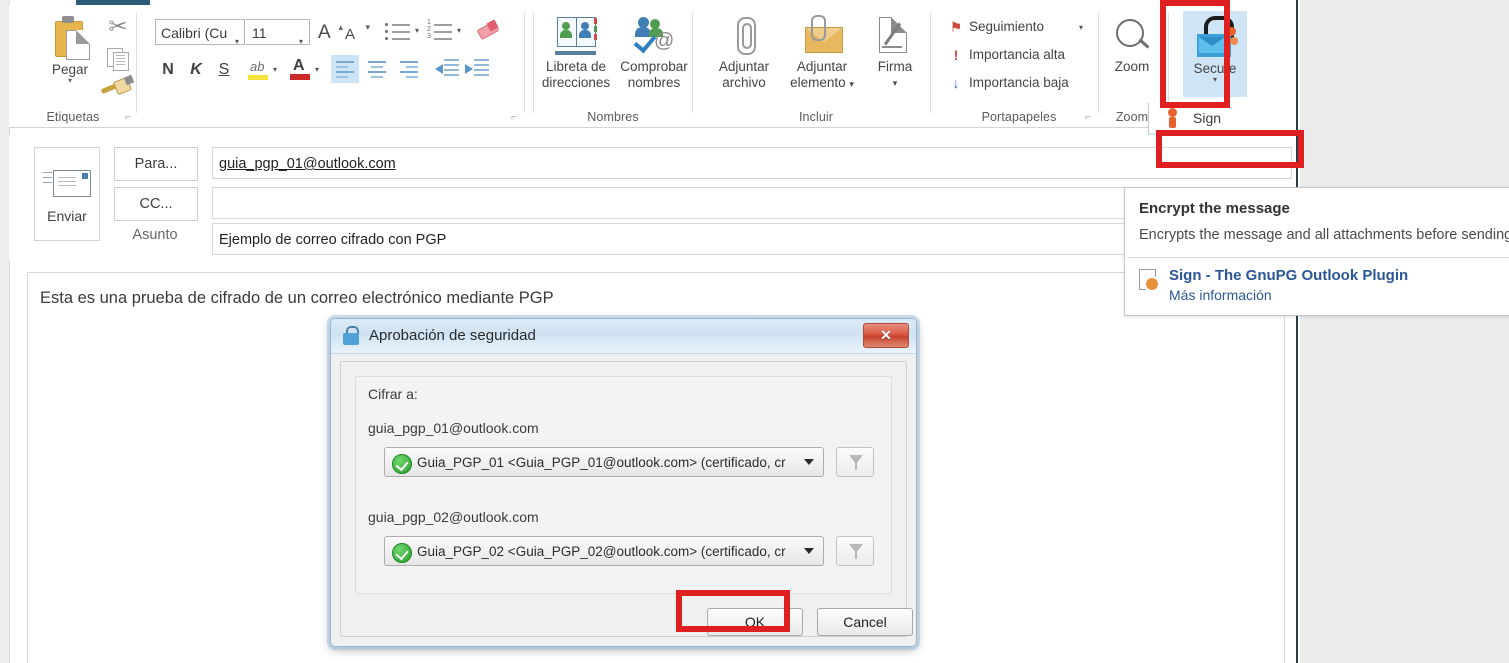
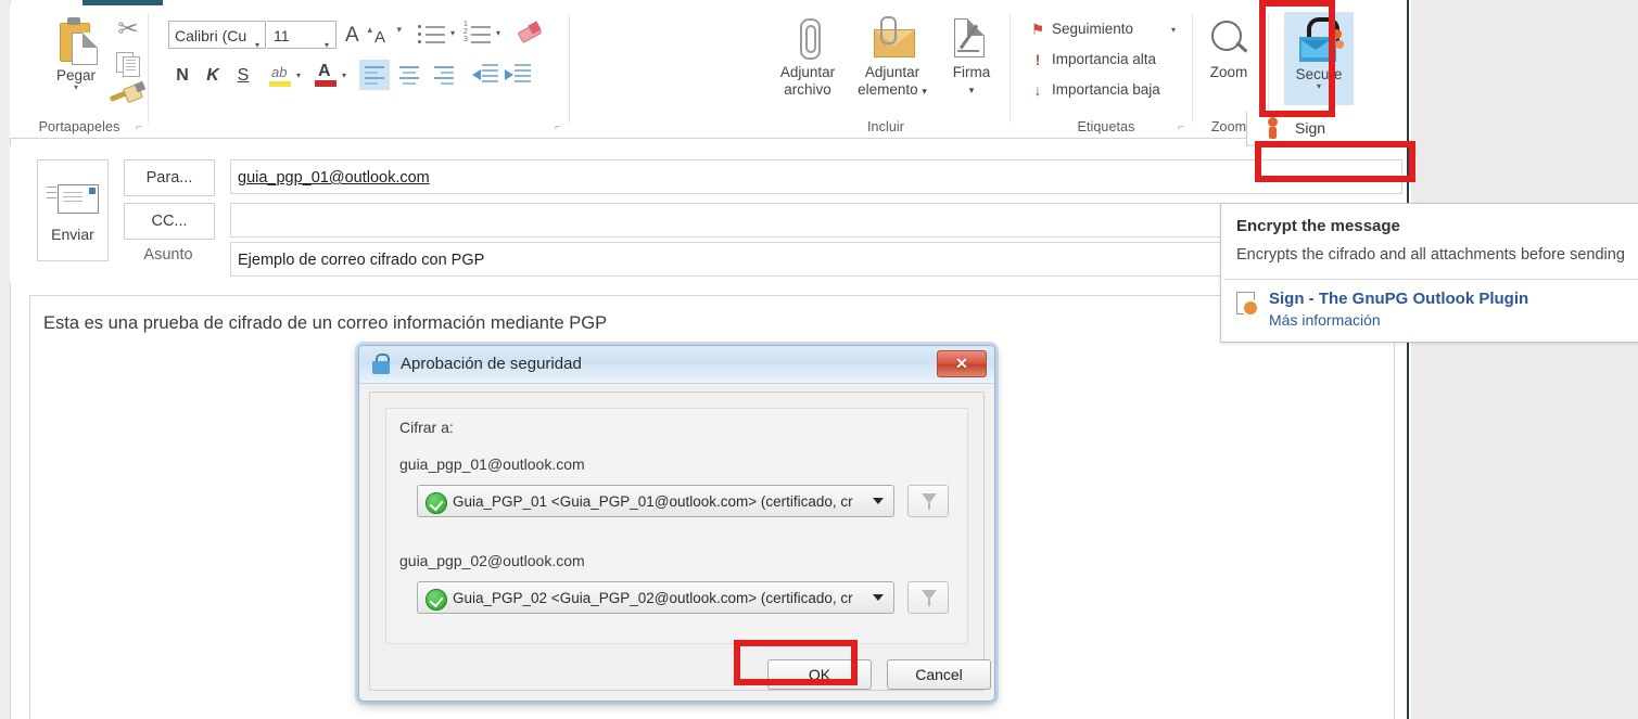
  Pegar
  ▾
  ✂
- Etiquetas
+ Portapapeles
  ⌐
  Calibri (Cu
  ▾
  11
  ▾
  A
  ▴
  A
  ▾
  ▾
  ▾
  N
  K
  S
  ab
  ▾
  A
  ▾
  ⌐
- Libreta de
- direcciones
- @
- Comprobar
- nombres
- Nombres
  Adjuntar
  archivo
  Adjuntar
  elemento ▾
  Firma
  ▾
  Incluir
  ⚑
  Seguimiento
  ▾
  !
  Importancia alta
  ↓
  Importancia baja
- Portapapeles
+ Etiquetas
  ⌐
  Zoom
  Zoom
  Secure
  ▾
  Sign
  Enviar
  Para...
  CC...
  Asunto
  guia_pgp_01@outlook.com
  Ejemplo de correo cifrado con PGP
- Esta es una prueba de cifrado de un correo electrónico mediante PGP
+ Esta es una prueba de cifrado de un correo información mediante PGP
  Encrypt the message
- Encrypts the message and all attachments before sending
+ Encrypts the cifrado and all attachments before sending
  Sign - The GnuPG Outlook Plugin
  Más información
  Aprobación de seguridad
  ✕
  Cifrar a:
  guia_pgp_01@outlook.com
  Guia_PGP_01 <Guia_PGP_01@outlook.com> (certificado, cr
  guia_pgp_02@outlook.com
  Guia_PGP_02 <Guia_PGP_02@outlook.com> (certificado, cr
  OK
  Cancel
